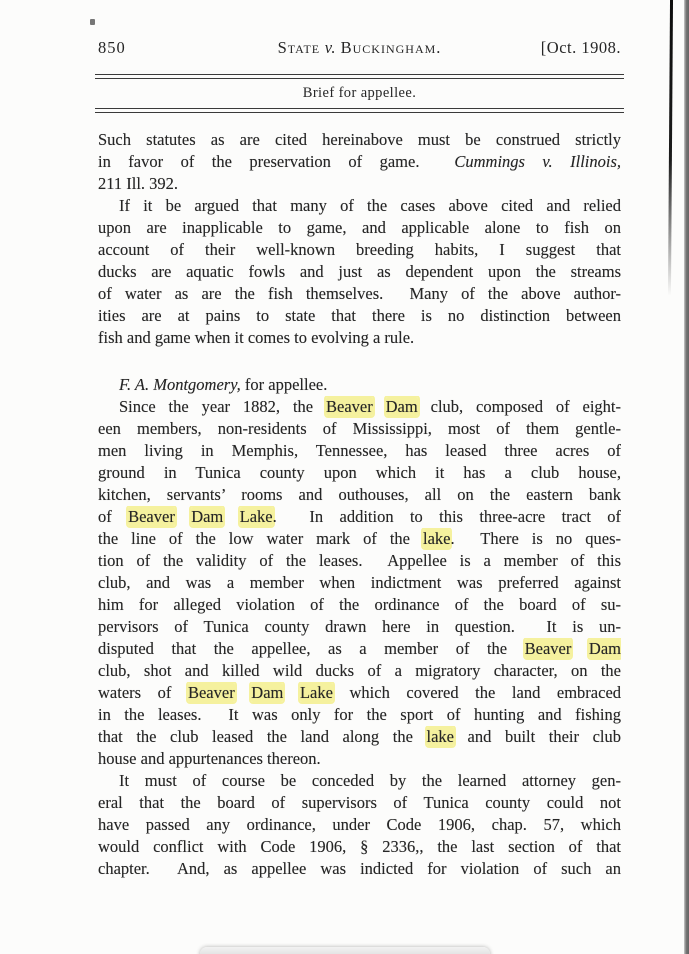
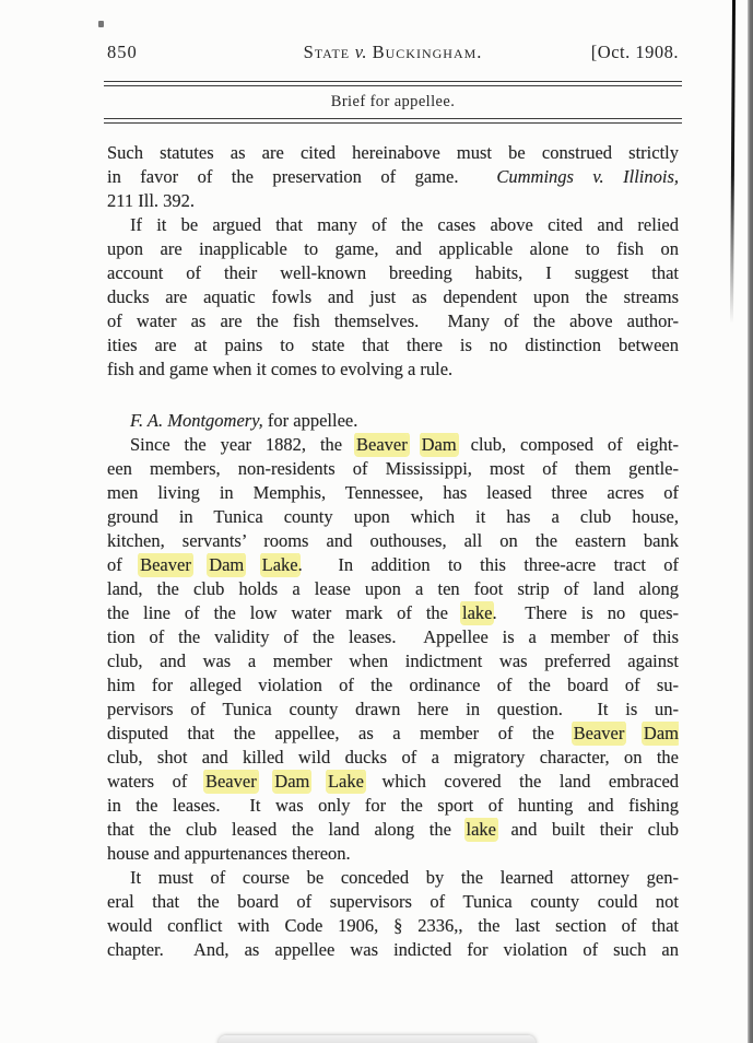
  850
  State v. Buckingham.
  [Oct. 1908.
  Brief for appellee.
  Such statutes as are cited hereinabove must be construed strictly
  in favor of the preservation of game. Cummings v. Illinois,
  211 Ill. 392.
  If it be argued that many of the cases above cited and relied
  upon are inapplicable to game, and applicable alone to fish on
  account of their well-known breeding habits, I suggest that
  ducks are aquatic fowls and just as dependent upon the streams
  of water as are the fish themselves. Many of the above author-
  ities are at pains to state that there is no distinction between
  fish and game when it comes to evolving a rule.
  F. A. Montgomery, for appellee.
  Since the year 1882, the Beaver Dam club, composed of eight-
  een members, non-residents of Mississippi, most of them gentle-
  men living in Memphis, Tennessee, has leased three acres of
  ground in Tunica county upon which it has a club house,
  kitchen, servants’ rooms and outhouses, all on the eastern bank
  of Beaver Dam Lake. In addition to this three-acre tract of
+ land, the club holds a lease upon a ten foot strip of land along
  the line of the low water mark of the lake. There is no ques-
  tion of the validity of the leases. Appellee is a member of this
  club, and was a member when indictment was preferred against
  him for alleged violation of the ordinance of the board of su-
  pervisors of Tunica county drawn here in question. It is un-
  disputed that the appellee, as a member of the Beaver Dam
  club, shot and killed wild ducks of a migratory character, on the
  waters of Beaver Dam Lake which covered the land embraced
  in the leases. It was only for the sport of hunting and fishing
  that the club leased the land along the lake and built their club
  house and appurtenances thereon.
  It must of course be conceded by the learned attorney gen-
  eral that the board of supervisors of Tunica county could not
- have passed any ordinance, under Code 1906, chap. 57, which
  would conflict with Code 1906, § 2336,, the last section of that
  chapter. And, as appellee was indicted for violation of such an
